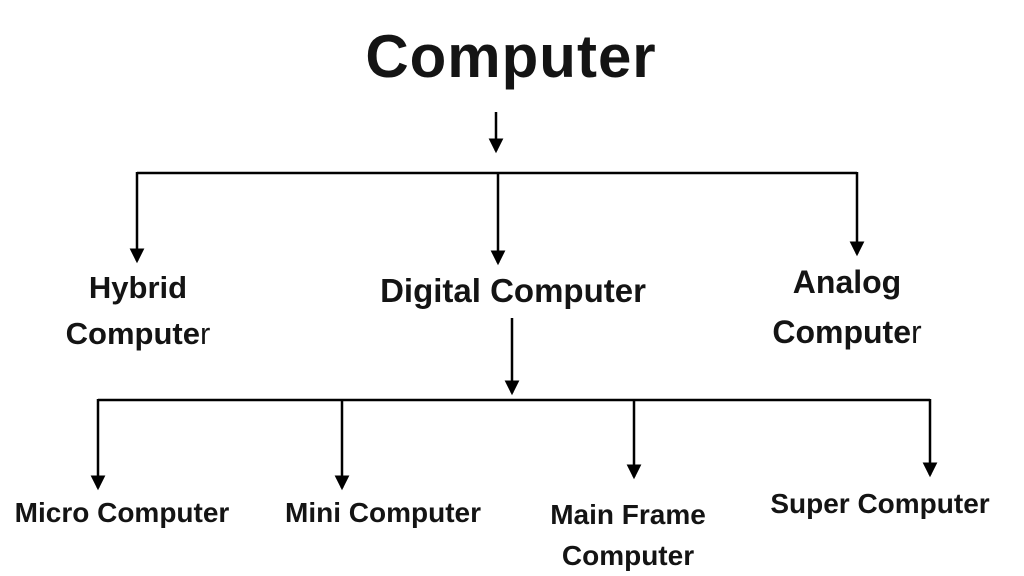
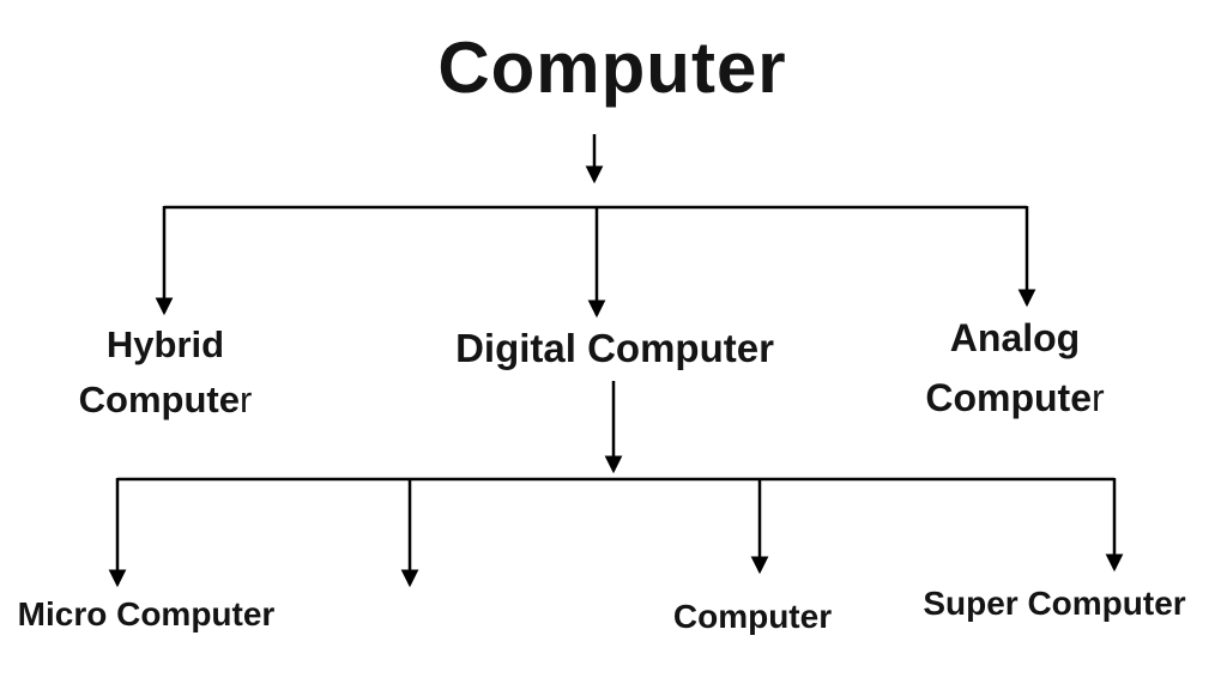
  Computer
  Hybrid
  Computer
  Digital Computer
  Analog
  Computer
  Micro Computer
- Mini Computer
- Main Frame
  Computer
  Super Computer
